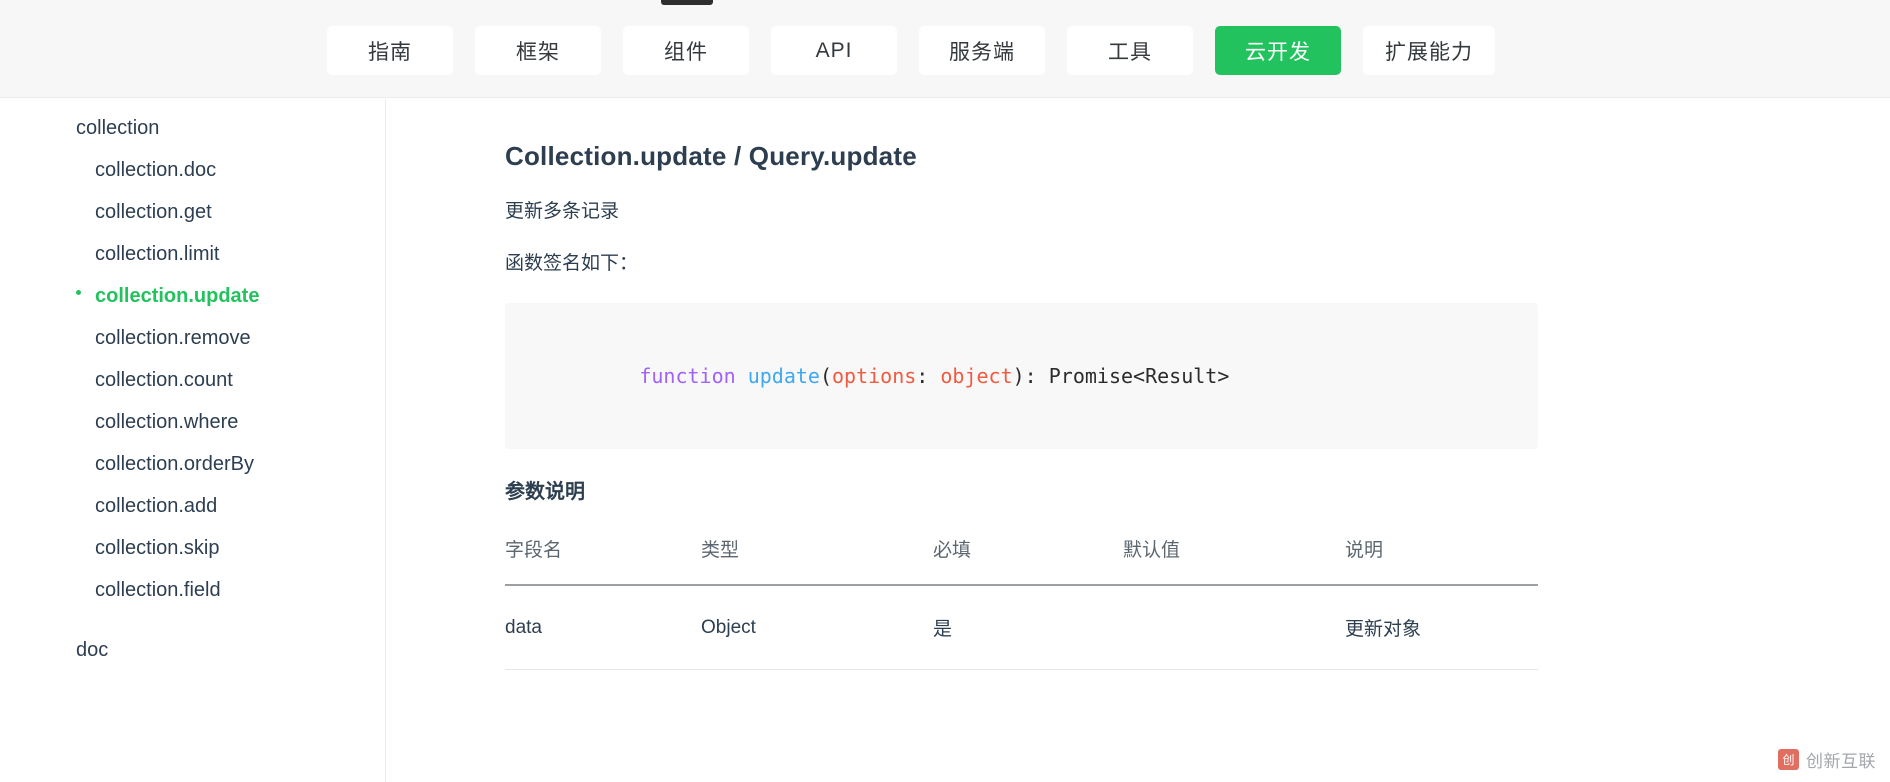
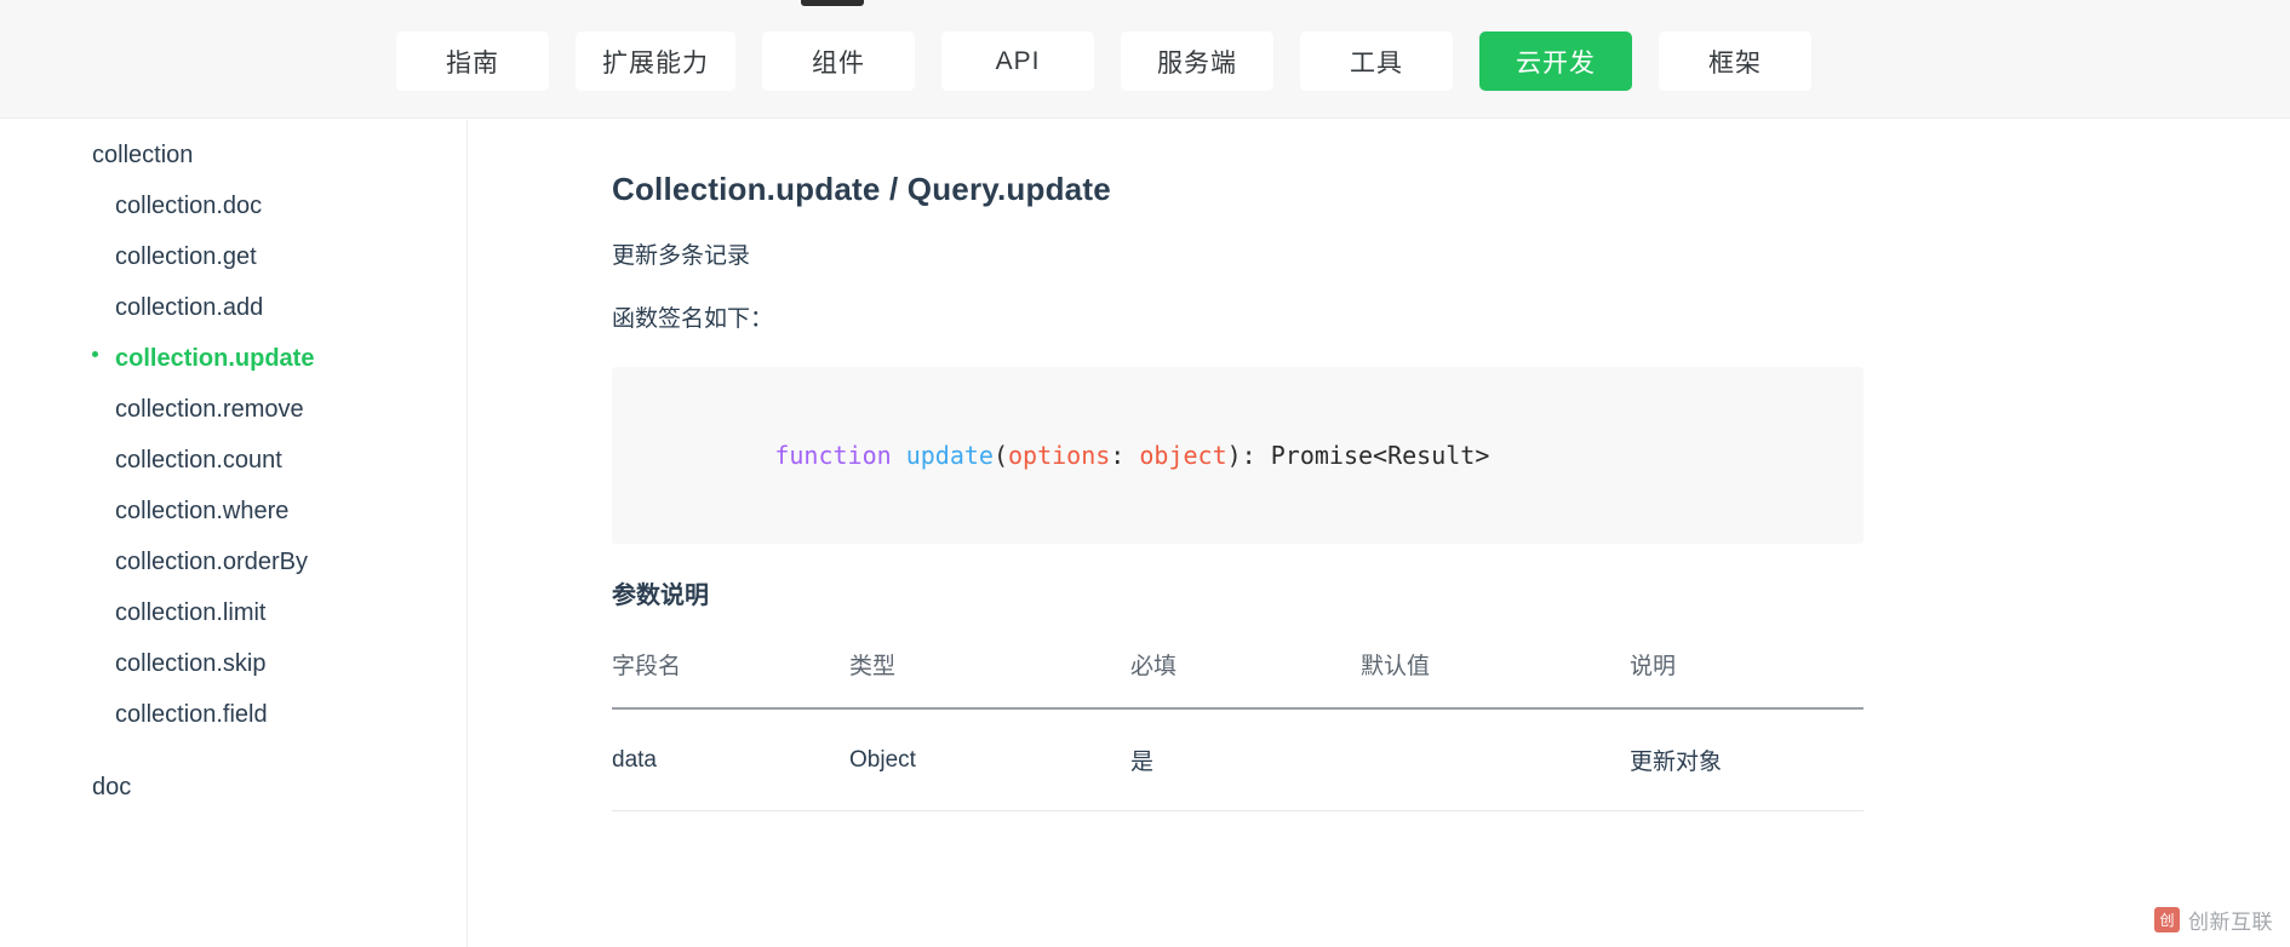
  指南
- 框架
+ 扩展能力
  组件
  API
  服务端
  工具
  云开发
- 扩展能力
+ 框架
  collection
  collection.doc
  collection.get
- collection.limit
+ collection.add
  collection.update
  collection.remove
  collection.count
  collection.where
  collection.orderBy
- collection.add
+ collection.limit
  collection.skip
  collection.field
  doc
  Collection.update / Query.update
  更新多条记录
  函数签名如下：
  function update(options: object): Promise<Result>
  参数说明
  字段名	类型	必填	默认值	说明
  data	Object	是		更新对象
  创
  创新互联
